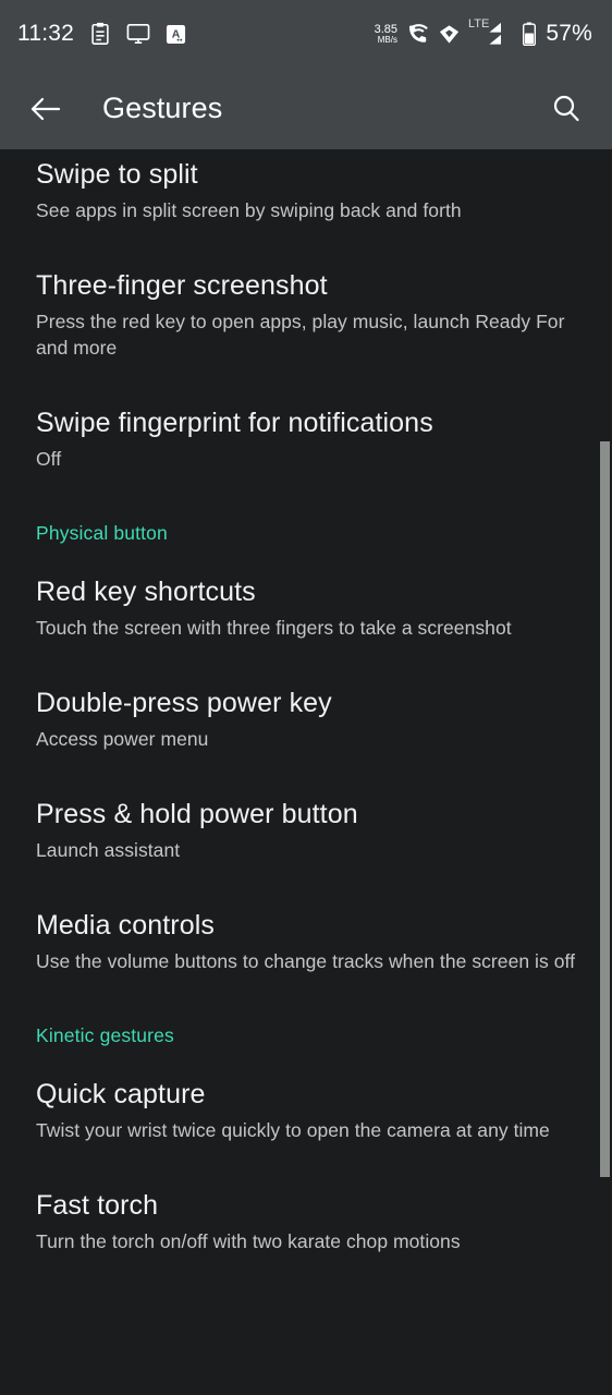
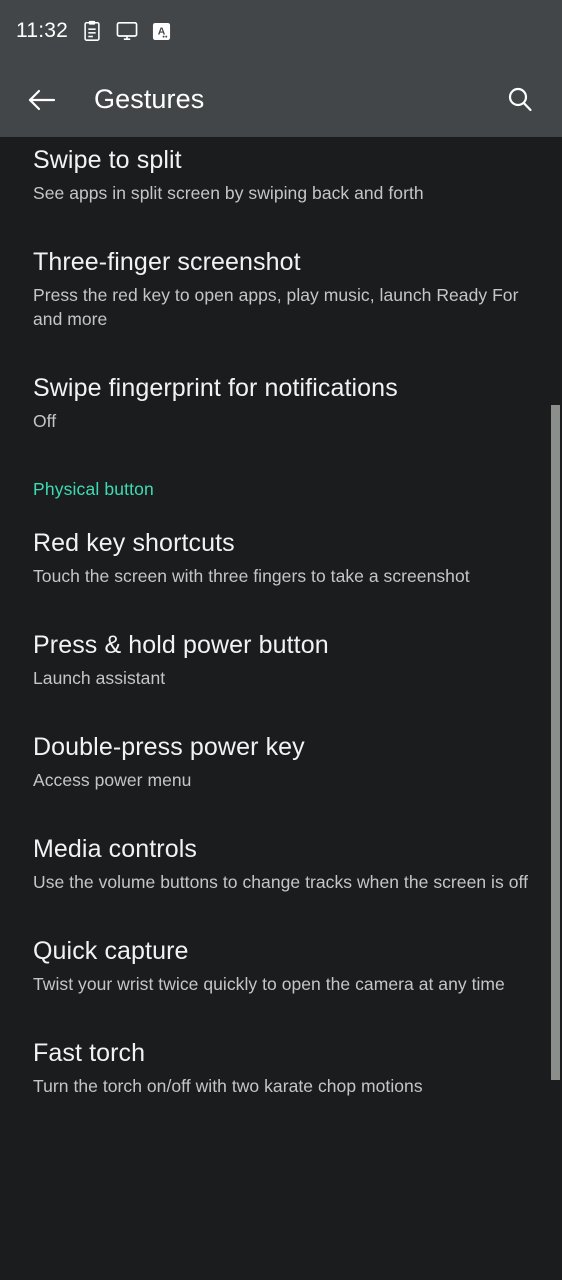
  11:32
  A
- 3.85
- MB/s
- LTE
- 57%
  Gestures
  Swipe to split
  See apps in split screen by swiping back and forth
  Three-finger screenshot
  Press the red key to open apps, play music, launch Ready For and more
  Swipe fingerprint for notifications
  Off
  Physical button
  Red key shortcuts
  Touch the screen with three fingers to take a screenshot
- Double-press power key
+ Press & hold power button
- Access power menu
+ Launch assistant
- Press & hold power button
+ Double-press power key
- Launch assistant
+ Access power menu
  Media controls
  Use the volume buttons to change tracks when the screen is off
- Kinetic gestures
  Quick capture
  Twist your wrist twice quickly to open the camera at any time
  Fast torch
  Turn the torch on/off with two karate chop motions
